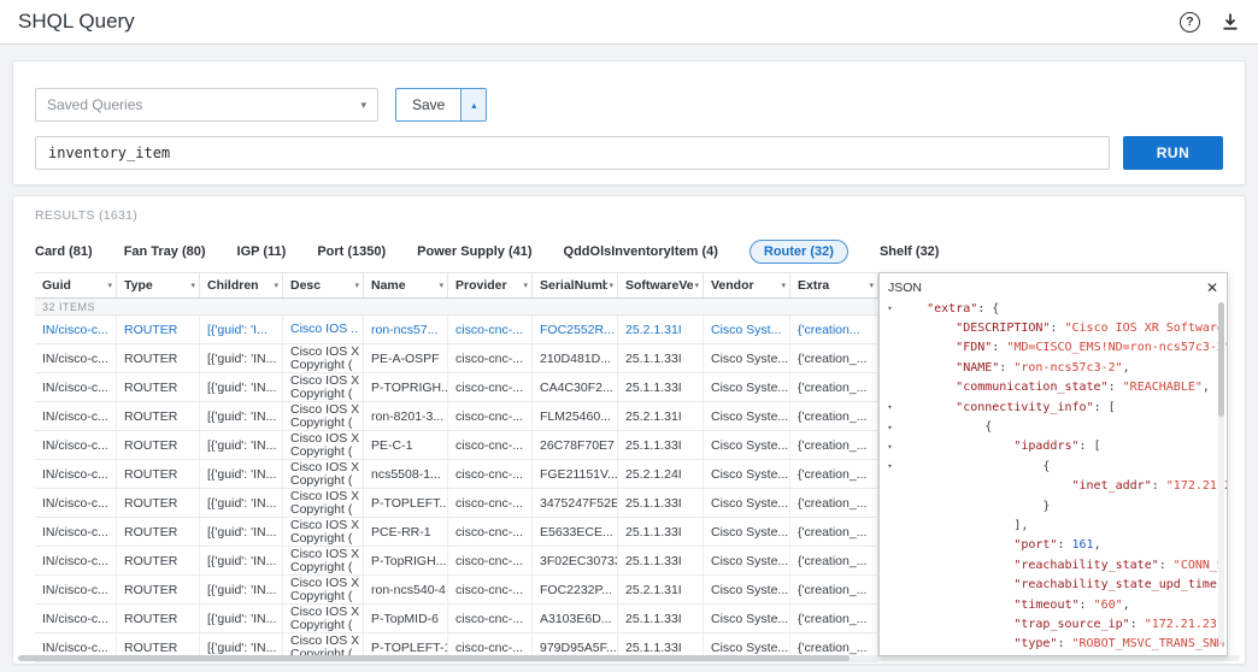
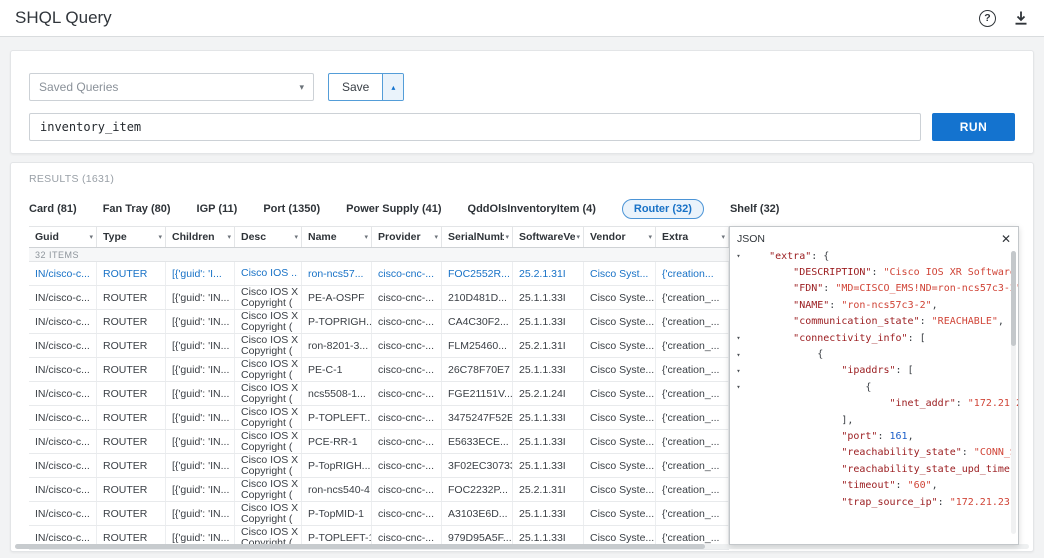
  SHQL Query
  ?
  Saved Queries
  ▾
  Save
  ▴
  inventory_item
  RUN
  RESULTS (1631)
  Card (81)
  Fan Tray (80)
  IGP (11)
  Port (1350)
  Power Supply (41)
  QddOlsInventoryItem (4)
  Router (32)
  Shelf (32)
  Guid
  Type
  Children
  Desc
  Name
  Provider
  SerialNumb
  SoftwareVe
  Vendor
  Extra
  32 ITEMS
  IN/cisco-c...
  ROUTER
  [{'guid': 'I...
  Cisco IOS ..
  ron-ncs57...
  cisco-cnc-...
  FOC2552R...
  25.2.1.31I
  Cisco Syst...
  {'creation...
  IN/cisco-c...
  ROUTER
  [{'guid': 'IN...
  Cisco IOS X
  Copyright (
  PE-A-OSPF
  cisco-cnc-...
  210D481D...
  25.1.1.33I
  Cisco Syste...
  {'creation_...
  IN/cisco-c...
  ROUTER
  [{'guid': 'IN...
  Cisco IOS X
  Copyright (
  P-TOPRIGH..
  cisco-cnc-...
  CA4C30F2...
  25.1.1.33I
  Cisco Syste...
  {'creation_...
  IN/cisco-c...
  ROUTER
  [{'guid': 'IN...
  Cisco IOS X
  Copyright (
  ron-8201-3...
  cisco-cnc-...
  FLM25460...
  25.2.1.31I
  Cisco Syste...
  {'creation_...
  IN/cisco-c...
  ROUTER
  [{'guid': 'IN...
  Cisco IOS X
  Copyright (
  PE-C-1
  cisco-cnc-...
  26C78F70E7
  25.1.1.33I
  Cisco Syste...
  {'creation_...
  IN/cisco-c...
  ROUTER
  [{'guid': 'IN...
  Cisco IOS X
  Copyright (
  ncs5508-1...
  cisco-cnc-...
  FGE21151V...
  25.2.1.24I
  Cisco Syste...
  {'creation_...
  IN/cisco-c...
  ROUTER
  [{'guid': 'IN...
  Cisco IOS X
  Copyright (
  P-TOPLEFT...
  cisco-cnc-...
  3475247F52E
  25.1.1.33I
  Cisco Syste...
  {'creation_...
  IN/cisco-c...
  ROUTER
  [{'guid': 'IN...
  Cisco IOS X
  Copyright (
  PCE-RR-1
  cisco-cnc-...
  E5633ECE...
  25.1.1.33I
  Cisco Syste...
  {'creation_...
  IN/cisco-c...
  ROUTER
  [{'guid': 'IN...
  Cisco IOS X
  Copyright (
  P-TopRIGH...
  cisco-cnc-...
  3F02EC30733
  25.1.1.33I
  Cisco Syste...
  {'creation_...
  IN/cisco-c...
  ROUTER
  [{'guid': 'IN...
  Cisco IOS X
  Copyright (
  ron-ncs540-4
  cisco-cnc-...
  FOC2232P...
  25.2.1.31I
  Cisco Syste...
  {'creation_...
  IN/cisco-c...
  ROUTER
  [{'guid': 'IN...
  Cisco IOS X
  Copyright (
- P-TopMID-6
+ P-TopMID-1
  cisco-cnc-...
  A3103E6D...
  25.1.1.33I
  Cisco Syste...
  {'creation_...
  IN/cisco-c...
  ROUTER
  [{'guid': 'IN...
  Cisco IOS X
  Copyright (
  P-TOPLEFT-1
  cisco-cnc-...
  979D95A5F...
  25.1.1.33I
  Cisco Syste...
  {'creation_...
  JSON
  ✕
  ▾
  "extra": {
  "DESCRIPTION": "Cisco IOS XR Softwar
  "FDN": "MD=CISCO_EMS!ND=ron-ncs57c3-
  "NAME": "ron-ncs57c3-2",
  "communication_state": "REACHABLE",
  ▾
  "connectivity_info": [
  ▾
  {
  ▾
  "ipaddrs": [
  ▾
  {
  "inet_addr": "172.21
- }
  ],
  "port": 161,
  "reachability_state": "CONN_
  "reachability_state_upd_time
  "timeout": "60",
  "trap_source_ip": "172.21.23
- "type": "ROBOT_MSVC_TRANS_SNM
